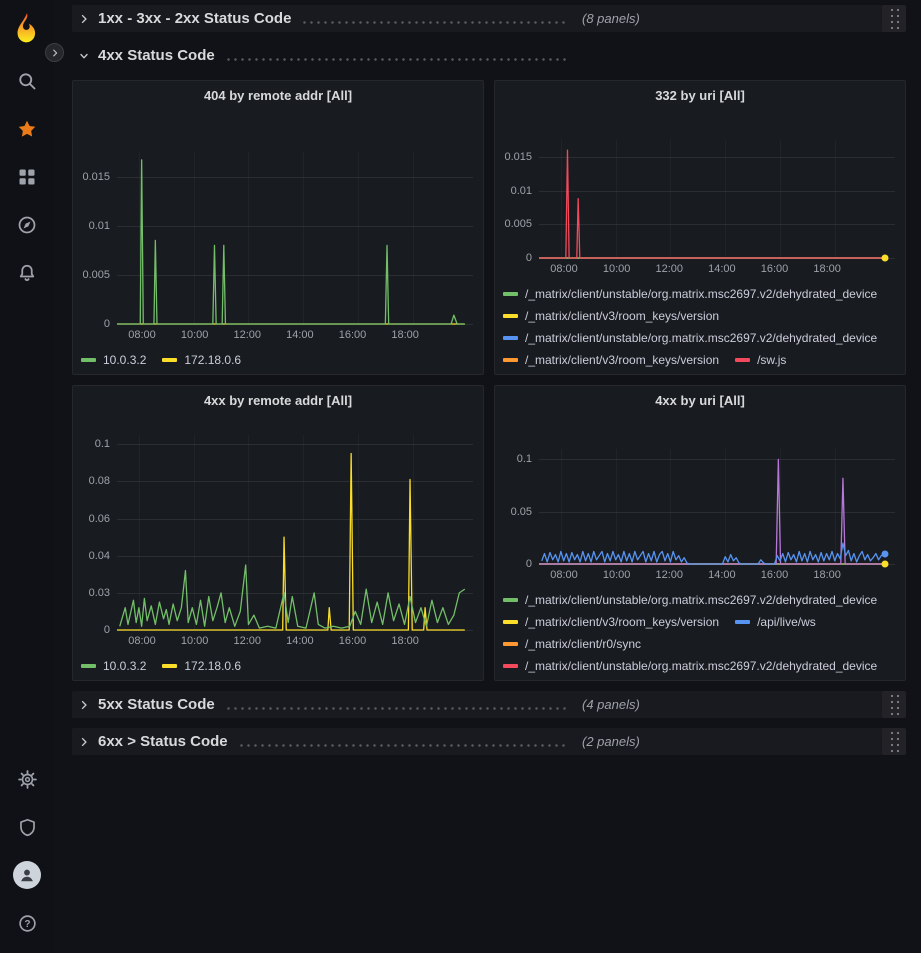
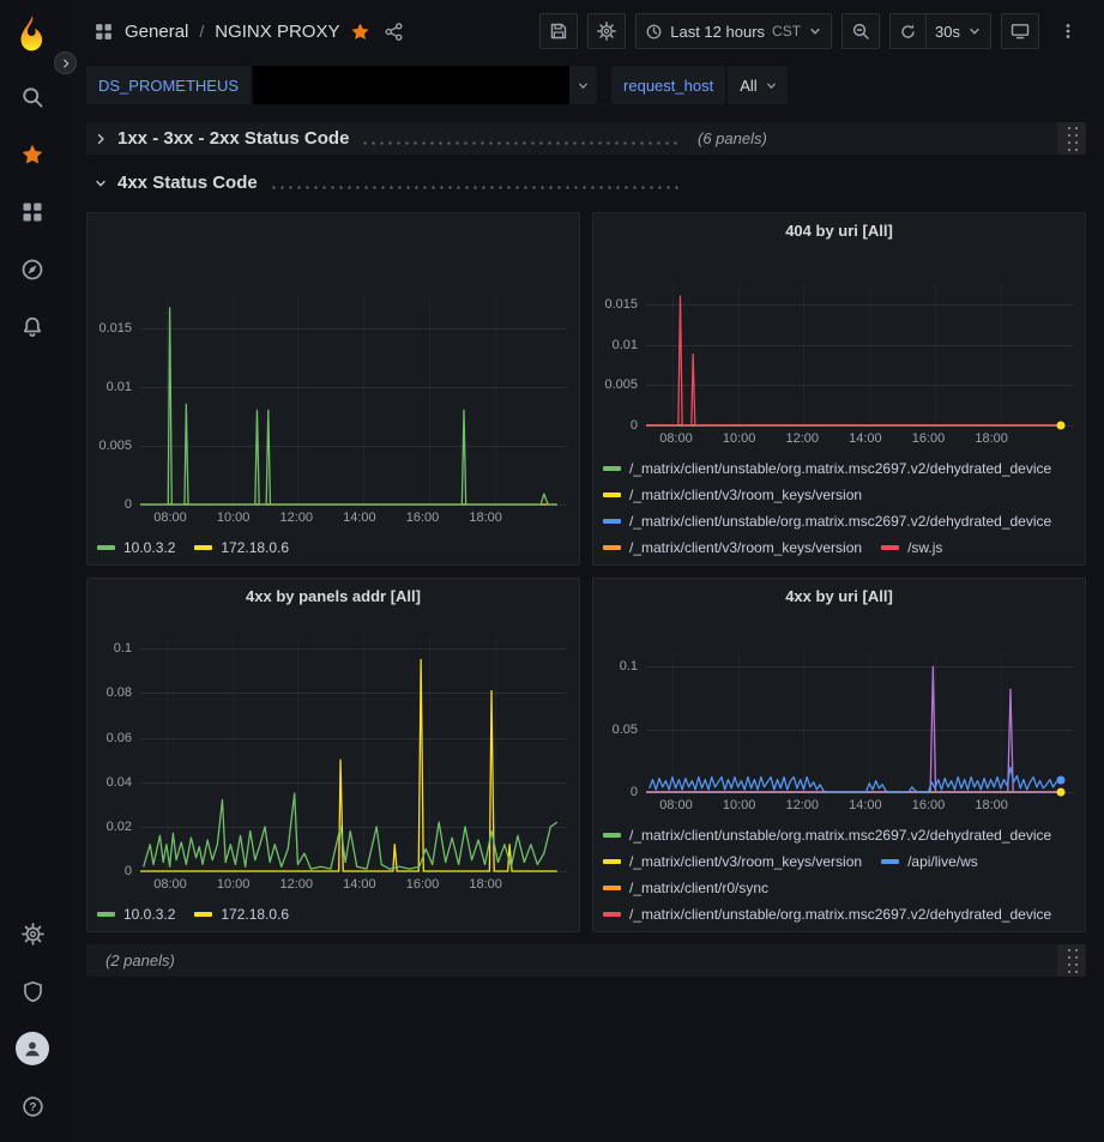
+ General
+ /
+ NGINX PROXY
+ Last 12 hours
+ CST
+ 30s
+ DS_PROMETHEUS
+ request_host
+ All
  1xx - 3xx - 2xx Status Code
- (8 panels)
+ (6 panels)
  4xx Status Code
- 404 by remote addr [All]
  0
  0.005
  0.01
  0.015
  08:00
  10:00
  12:00
  14:00
  16:00
  18:00
  10.0.3.2
  172.18.0.6
- 332 by uri [All]
+ 404 by uri [All]
  0
  0.005
  0.01
  0.015
  08:00
  10:00
  12:00
  14:00
  16:00
  18:00
  /_matrix/client/unstable/org.matrix.msc2697.v2/dehydrated_device
  /_matrix/client/v3/room_keys/version
  /_matrix/client/unstable/org.matrix.msc2697.v2/dehydrated_device
  /_matrix/client/v3/room_keys/version
  /sw.js
- 4xx by remote addr [All]
+ 4xx by panels addr [All]
  0
- 0.03
+ 0.02
  0.04
  0.06
  0.08
  0.1
  08:00
  10:00
  12:00
  14:00
  16:00
  18:00
  10.0.3.2
  172.18.0.6
  4xx by uri [All]
  0
  0.05
  0.1
  08:00
  10:00
  12:00
  14:00
  16:00
  18:00
  /_matrix/client/unstable/org.matrix.msc2697.v2/dehydrated_device
  /_matrix/client/v3/room_keys/version
  /api/live/ws
  /_matrix/client/r0/sync
  /_matrix/client/unstable/org.matrix.msc2697.v2/dehydrated_device
- 5xx Status Code
- (4 panels)
- 6xx > Status Code
  (2 panels)
